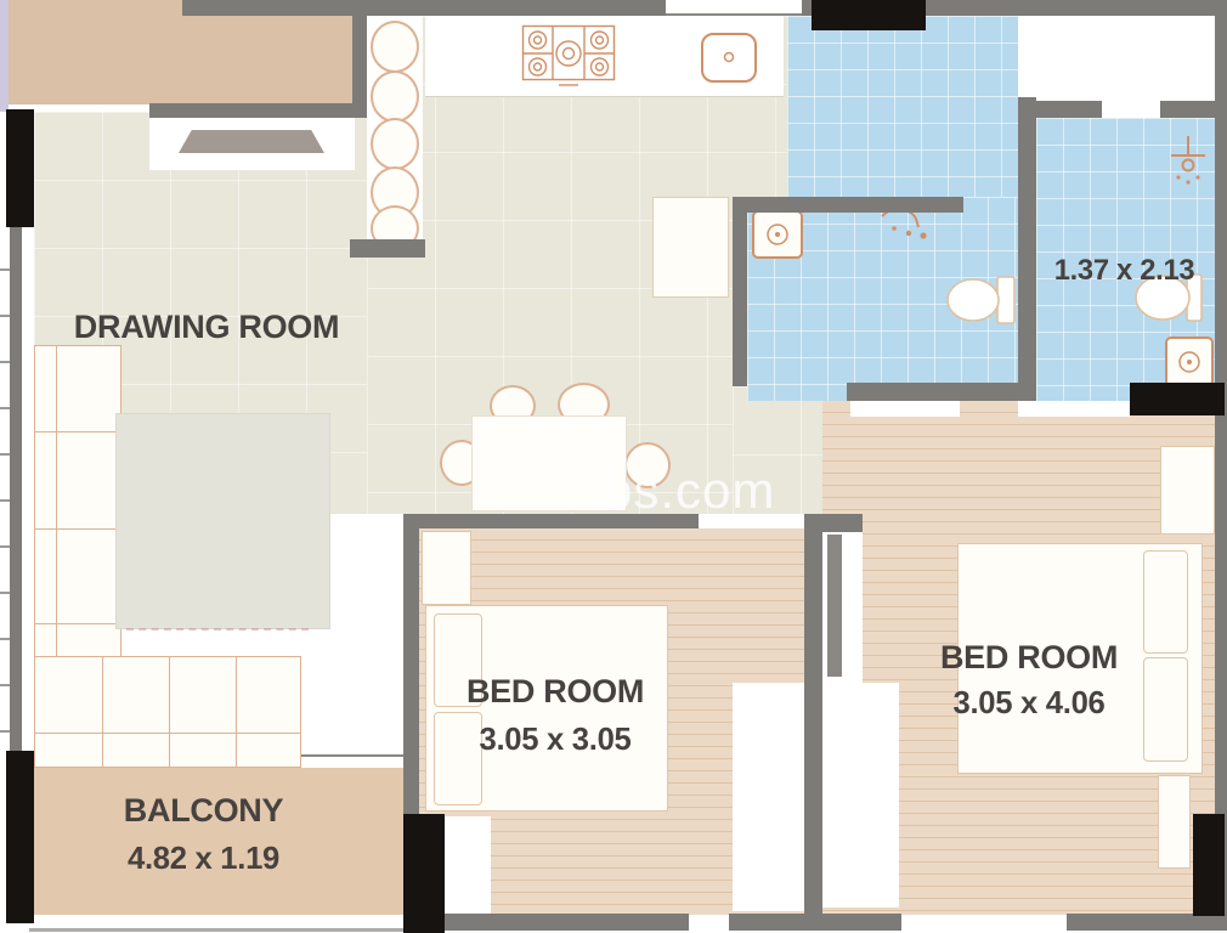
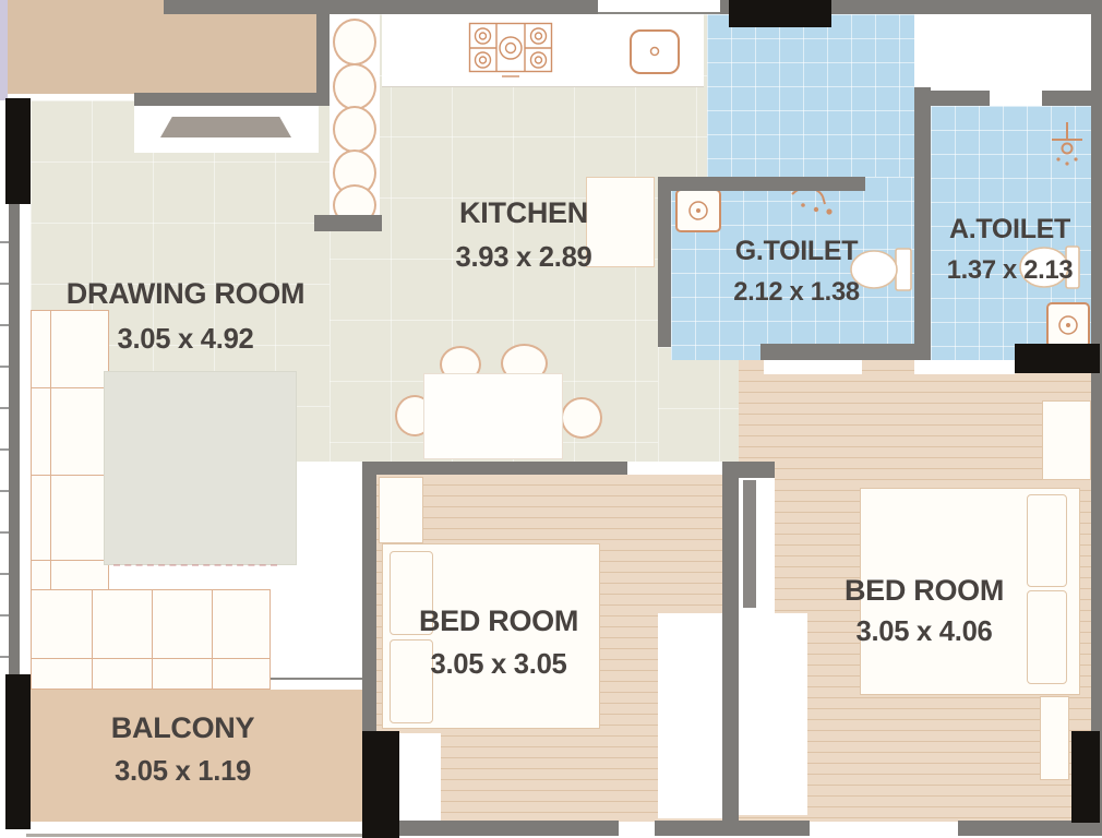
- bs.com
  DRAWING ROOM
+ 3.05 x 4.92
+ KITCHEN
+ 3.93 x 2.89
+ G.TOILET
+ 2.12 x 1.38
+ A.TOILET
  1.37 x 2.13
  BED ROOM
  3.05 x 3.05
  BED ROOM
  3.05 x 4.06
  BALCONY
- 4.82 x 1.19
+ 3.05 x 1.19
